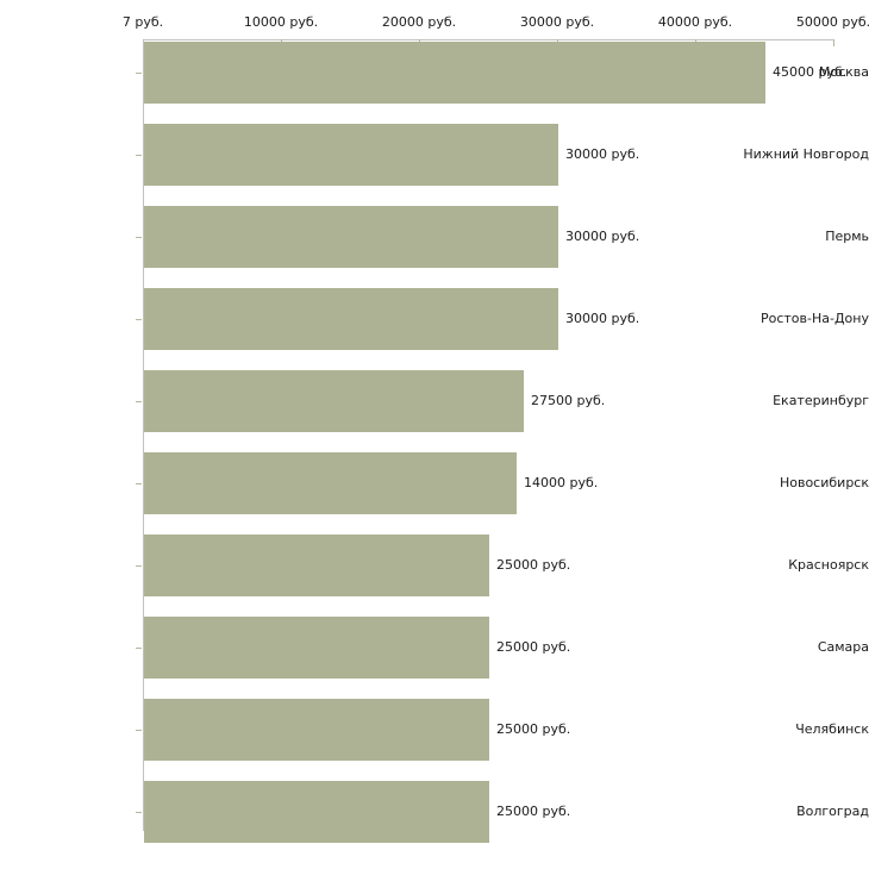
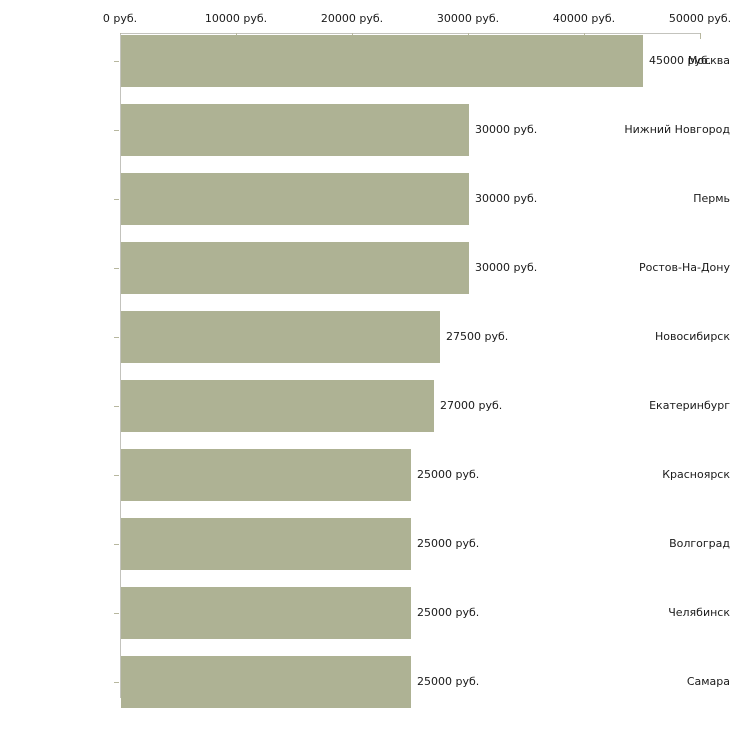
- 7 руб.
+ 0 руб.
  10000 руб.
  20000 руб.
  30000 руб.
  40000 руб.
  50000 руб.
  Москва
  45000 руб.
  Нижний Новгород
  30000 руб.
  Пермь
  30000 руб.
  Ростов-На-Дону
  30000 руб.
- Екатеринбург
+ Новосибирск
  27500 руб.
- Новосибирск
+ Екатеринбург
- 14000 руб.
+ 27000 руб.
  Красноярск
  25000 руб.
- Самара
+ Волгоград
  25000 руб.
  Челябинск
  25000 руб.
- Волгоград
+ Самара
  25000 руб.
